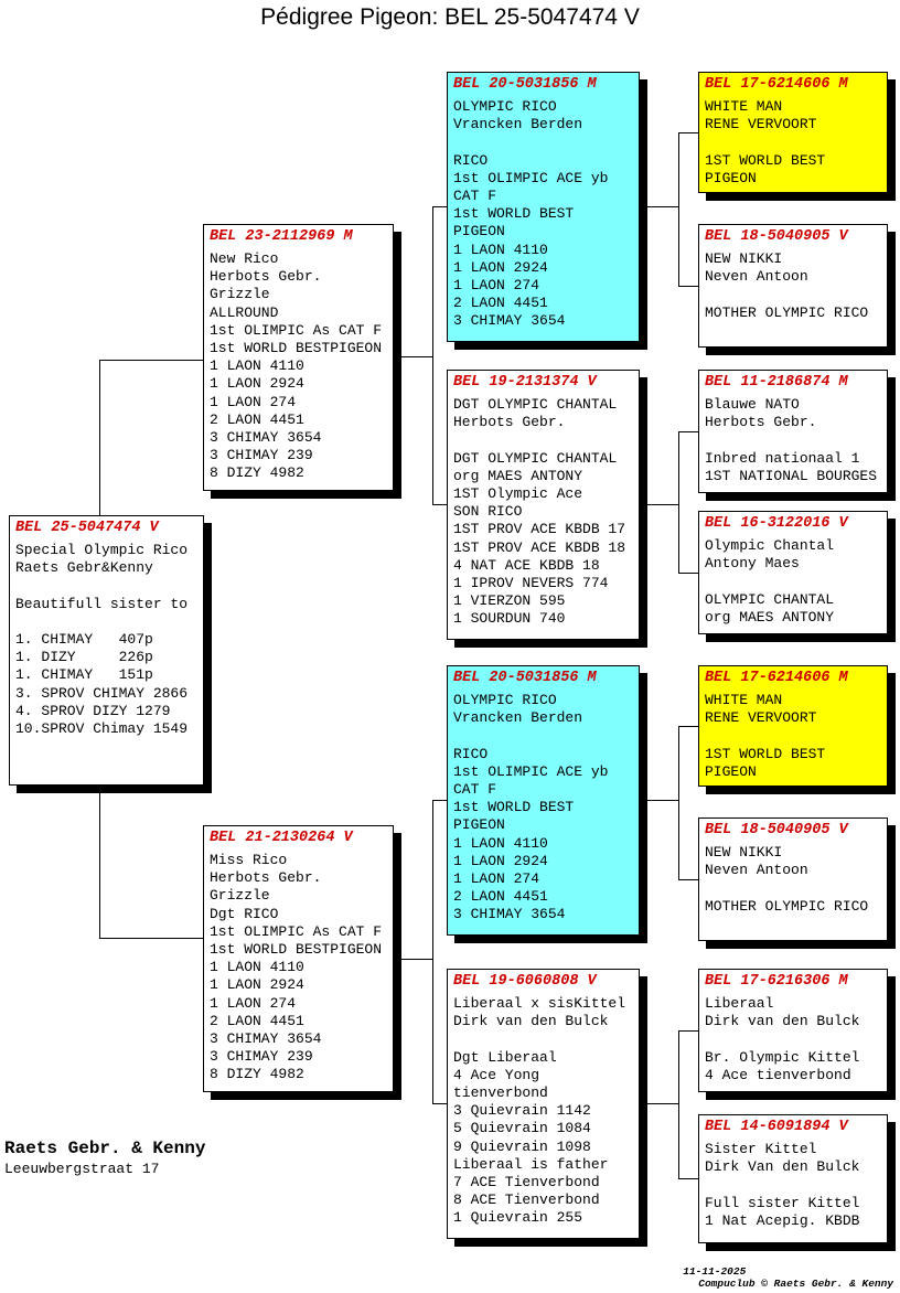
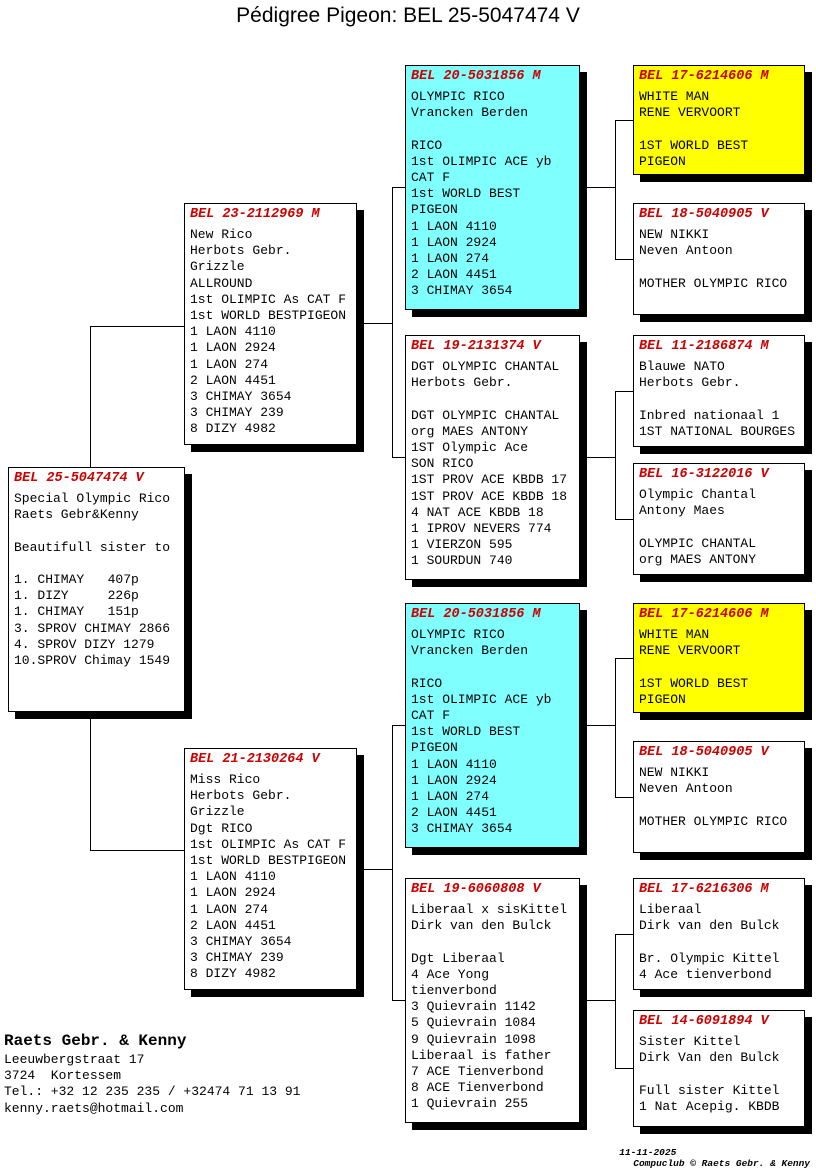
  Pédigree Pigeon: BEL 25-5047474 V
  BEL 25-5047474 V
  Special Olympic Rico
  Raets Gebr&Kenny
  Beautifull sister to
  1. CHIMAY 407p
  1. DIZY 226p
  1. CHIMAY 151p
  3. SPROV CHIMAY 2866
  4. SPROV DIZY 1279
  10.SPROV Chimay 1549
  BEL 23-2112969 M
  New Rico
  Herbots Gebr.
  Grizzle
  ALLROUND
  1st OLIMPIC As CAT F
  1st WORLD BESTPIGEON
  1 LAON 4110
  1 LAON 2924
  1 LAON 274
  2 LAON 4451
  3 CHIMAY 3654
  3 CHIMAY 239
  8 DIZY 4982
  BEL 21-2130264 V
  Miss Rico
  Herbots Gebr.
  Grizzle
  Dgt RICO
  1st OLIMPIC As CAT F
  1st WORLD BESTPIGEON
  1 LAON 4110
  1 LAON 2924
  1 LAON 274
  2 LAON 4451
  3 CHIMAY 3654
  3 CHIMAY 239
  8 DIZY 4982
  BEL 20-5031856 M
  OLYMPIC RICO
  Vrancken Berden
  RICO
  1st OLIMPIC ACE yb
  CAT F
  1st WORLD BEST
  PIGEON
  1 LAON 4110
  1 LAON 2924
  1 LAON 274
  2 LAON 4451
  3 CHIMAY 3654
  BEL 19-2131374 V
  DGT OLYMPIC CHANTAL
  Herbots Gebr.
  DGT OLYMPIC CHANTAL
  org MAES ANTONY
  1ST Olympic Ace
  SON RICO
  1ST PROV ACE KBDB 17
  1ST PROV ACE KBDB 18
  4 NAT ACE KBDB 18
  1 IPROV NEVERS 774
  1 VIERZON 595
  1 SOURDUN 740
  BEL 20-5031856 M
  OLYMPIC RICO
  Vrancken Berden
  RICO
  1st OLIMPIC ACE yb
  CAT F
  1st WORLD BEST
  PIGEON
  1 LAON 4110
  1 LAON 2924
  1 LAON 274
  2 LAON 4451
  3 CHIMAY 3654
  BEL 19-6060808 V
  Liberaal x sisKittel
  Dirk van den Bulck
  Dgt Liberaal
  4 Ace Yong
  tienverbond
  3 Quievrain 1142
  5 Quievrain 1084
  9 Quievrain 1098
  Liberaal is father
  7 ACE Tienverbond
  8 ACE Tienverbond
  1 Quievrain 255
  BEL 17-6214606 M
  WHITE MAN
  RENE VERVOORT
  1ST WORLD BEST
  PIGEON
  BEL 18-5040905 V
  NEW NIKKI
  Neven Antoon
  MOTHER OLYMPIC RICO
  BEL 11-2186874 M
  Blauwe NATO
  Herbots Gebr.
  Inbred nationaal 1
  1ST NATIONAL BOURGES
  BEL 16-3122016 V
  Olympic Chantal
  Antony Maes
  OLYMPIC CHANTAL
  org MAES ANTONY
  BEL 17-6214606 M
  WHITE MAN
  RENE VERVOORT
  1ST WORLD BEST
  PIGEON
  BEL 18-5040905 V
  NEW NIKKI
  Neven Antoon
  MOTHER OLYMPIC RICO
  BEL 17-6216306 M
  Liberaal
  Dirk van den Bulck
  Br. Olympic Kittel
  4 Ace tienverbond
  BEL 14-6091894 V
  Sister Kittel
  Dirk Van den Bulck
  Full sister Kittel
  1 Nat Acepig. KBDB
  Raets Gebr. & Kenny
  Leeuwbergstraat 17
+ 3724 Kortessem
+ Tel.: +32 12 235 235 / +32474 71 13 91
+ kenny.raets@hotmail.com
  11-11-2025 Compuclub © Raets Gebr. & Kenny
